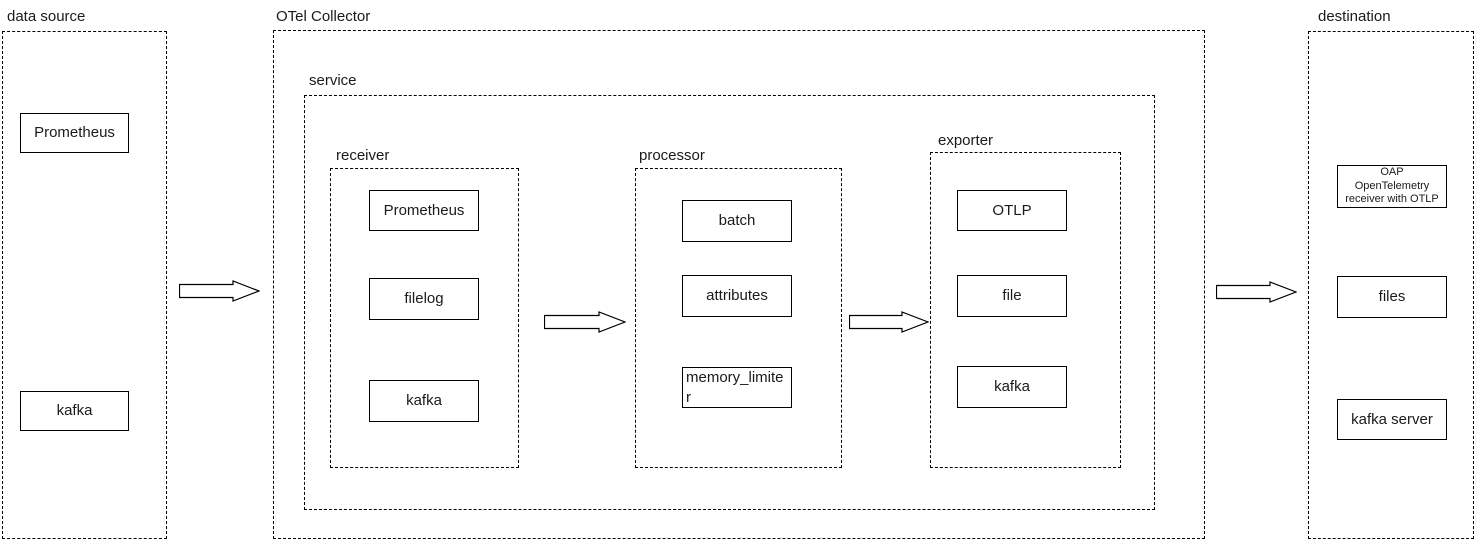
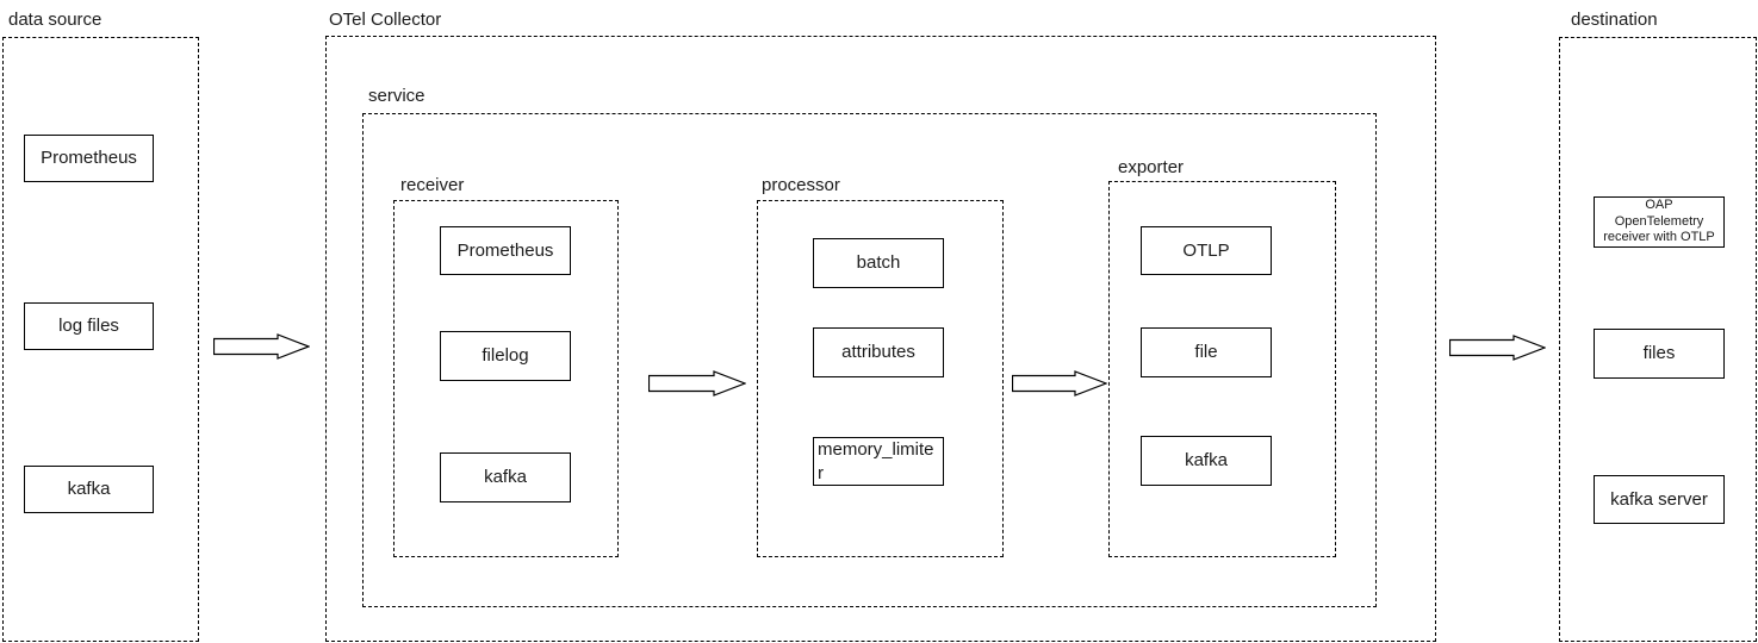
  data source
  Prometheus
+ log files
  kafka
  OTel Collector
  service
  receiver
  Prometheus
  filelog
  kafka
  processor
  batch
  attributes
  memory_limiter
  exporter
  OTLP
  file
  kafka
  destination
  OAP
  OpenTelemetry
  receiver with OTLP
  files
  kafka server
